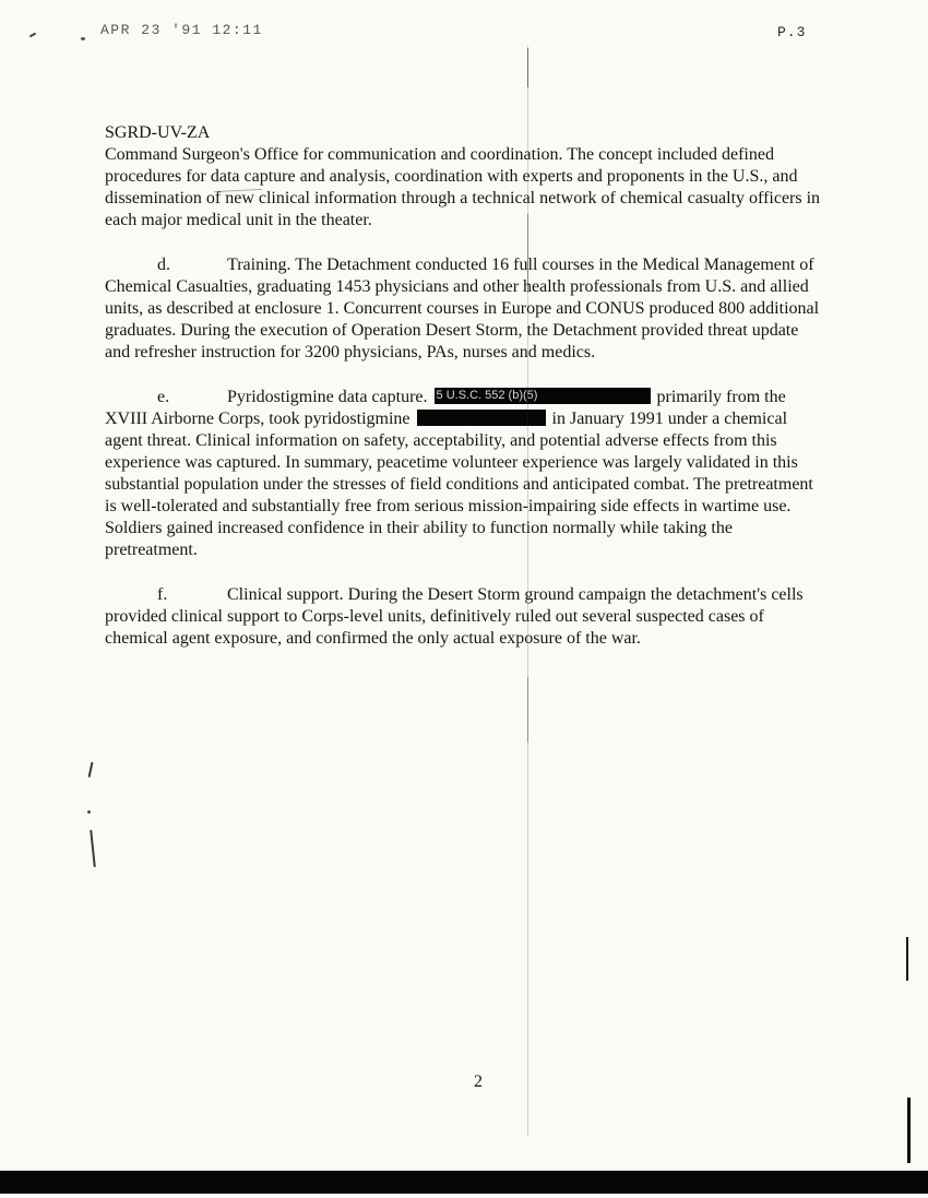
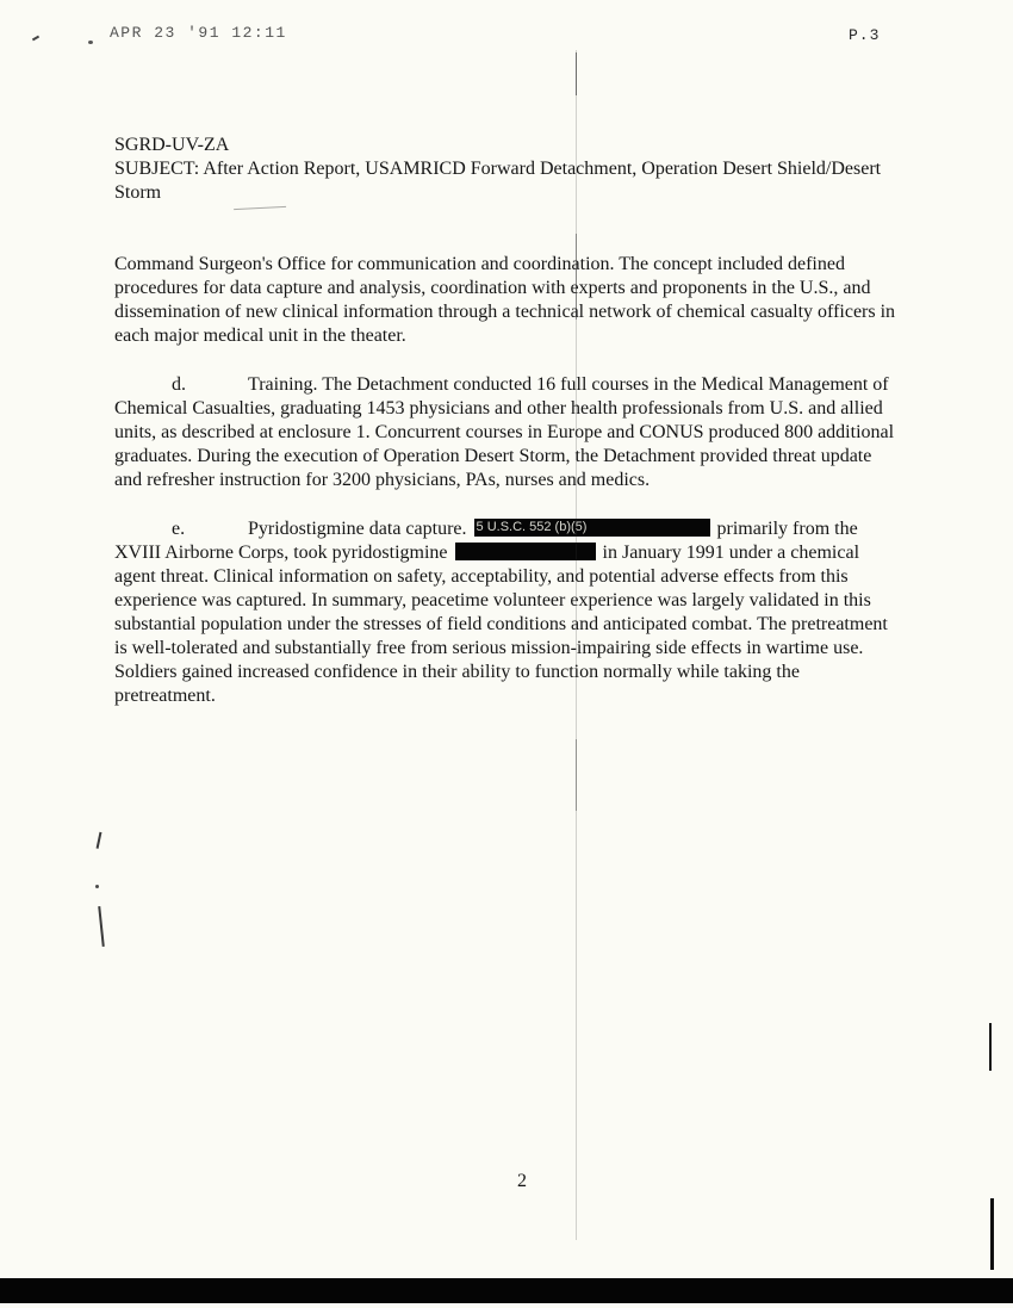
  APR 23 '91 12:11
  P.3
  SGRD-UV-ZA
+ SUBJECT: After Action Report, USAMRICD Forward Detachment, Operation Desert Shield/Desert Storm
  Command Surgeon's Office for communication and coordination. The concept included defined procedures for data capture and analysis, coordination with experts and proponents in the U.S., and dissemination of new clinical information through a technical network of chemical casualty officers in each major medical unit in the theater.
  d. Training. The Detachment conducted 16 full courses in the Medical Management of Chemical Casualties, graduating 1453 physicians and other health professionals from U.S. and allied units, as described at enclosure 1. Concurrent courses in Europe and CONUS produced 800 additional graduates. During the execution of Operation Desert Storm, the Detachment provided threat update and refresher instruction for 3200 physicians, PAs, nurses and medics.
  e. Pyridostigmine data capture.
  5 U.S.C. 552 (b)(5)
  primarily from the XVIII Airborne Corps, took pyridostigmine in January 1991 under a chemical agent threat. Clinical information on safety, acceptability, and potential adverse effects from this experience was captured. In summary, peacetime volunteer experience was largely validated in this substantial population under the stresses of field conditions and anticipated combat. The pretreatment is well-tolerated and substantially free from serious mission-impairing side effects in wartime use. Soldiers gained increased confidence in their ability to function normally while taking the pretreatment.
- f. Clinical support. During the Desert Storm ground campaign the detachment's cells provided clinical support to Corps-level units, definitively ruled out several suspected cases of chemical agent exposure, and confirmed the only actual exposure of the war.
  2
